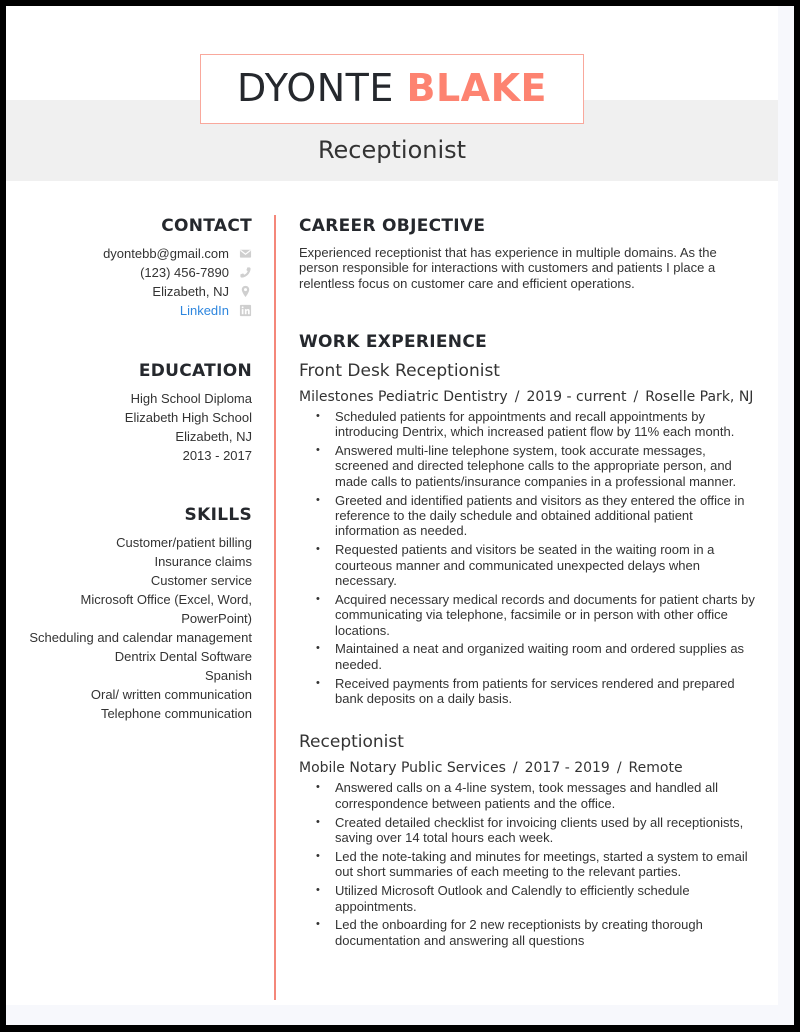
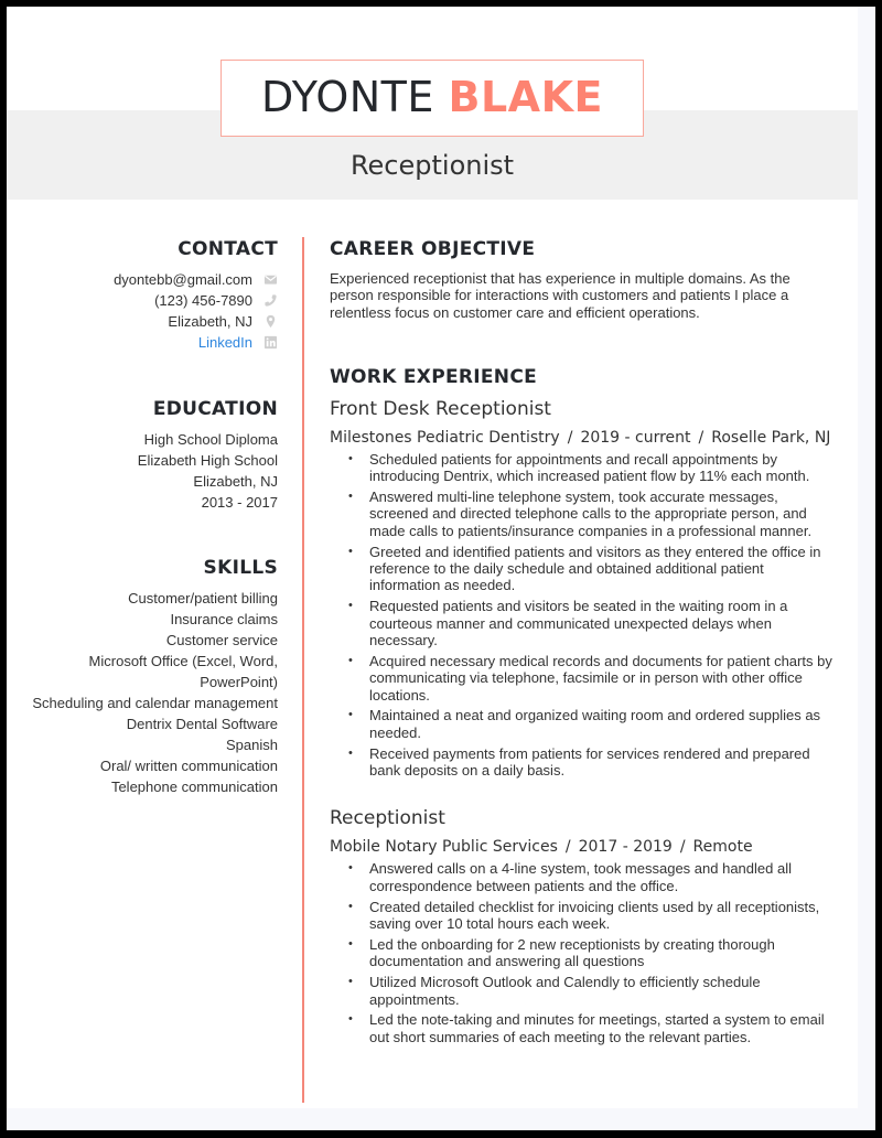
  DYONTE BLAKE
  Receptionist
  CONTACT
  dyontebb@gmail.com
  (123) 456-7890
  Elizabeth, NJ
  LinkedIn
  EDUCATION
  High School Diploma
  Elizabeth High School
  Elizabeth, NJ
  2013 - 2017
  SKILLS
  Customer/patient billing
  Insurance claims
  Customer service
  Microsoft Office (Excel, Word,
  PowerPoint)
  Scheduling and calendar management
  Dentrix Dental Software
  Spanish
  Oral/ written communication
  Telephone communication
  CAREER OBJECTIVE
  Experienced receptionist that has experience in multiple domains. As the person responsible for interactions with customers and patients I place a relentless focus on customer care and efficient operations.
  WORK EXPERIENCE
  Front Desk Receptionist
  Milestones Pediatric Dentistry / 2019 - current / Roselle Park, NJ
  Scheduled patients for appointments and recall appointments by introducing Dentrix, which increased patient flow by 11% each month.
  Answered multi-line telephone system, took accurate messages, screened and directed telephone calls to the appropriate person, and made calls to patients/insurance companies in a professional manner.
  Greeted and identified patients and visitors as they entered the office in reference to the daily schedule and obtained additional patient information as needed.
  Requested patients and visitors be seated in the waiting room in a courteous manner and communicated unexpected delays when necessary.
  Acquired necessary medical records and documents for patient charts by communicating via telephone, facsimile or in person with other office locations.
  Maintained a neat and organized waiting room and ordered supplies as needed.
  Received payments from patients for services rendered and prepared bank deposits on a daily basis.
  Receptionist
  Mobile Notary Public Services / 2017 - 2019 / Remote
  Answered calls on a 4-line system, took messages and handled all correspondence between patients and the office.
- Created detailed checklist for invoicing clients used by all receptionists, saving over 14 total hours each week.
+ Created detailed checklist for invoicing clients used by all receptionists, saving over 10 total hours each week.
- Led the note-taking and minutes for meetings, started a system to email out short summaries of each meeting to the relevant parties.
+ Led the onboarding for 2 new receptionists by creating thorough documentation and answering all questions
  Utilized Microsoft Outlook and Calendly to efficiently schedule appointments.
- Led the onboarding for 2 new receptionists by creating thorough documentation and answering all questions
+ Led the note-taking and minutes for meetings, started a system to email out short summaries of each meeting to the relevant parties.
